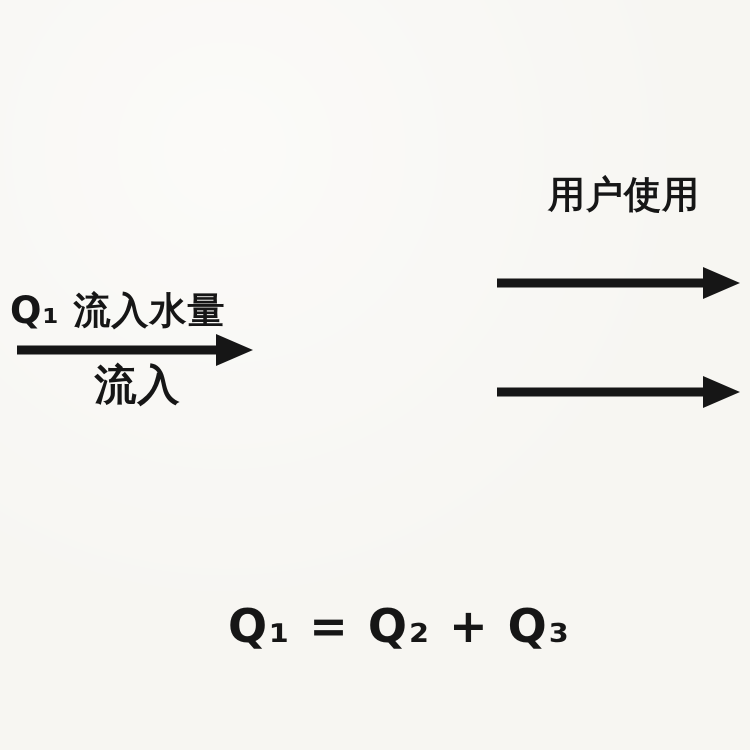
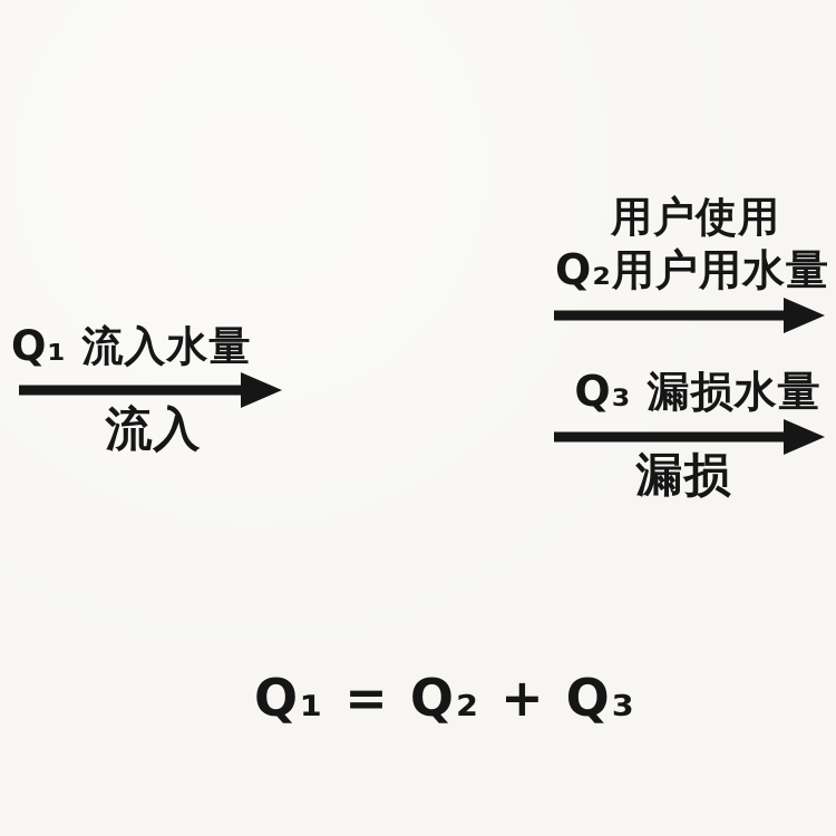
  Q₁ 流入水量
  流入
  用户使用
+ Q₂用户用水量
+ Q₃ 漏损水量
+ 漏损
  Q₁ = Q₂ + Q₃
